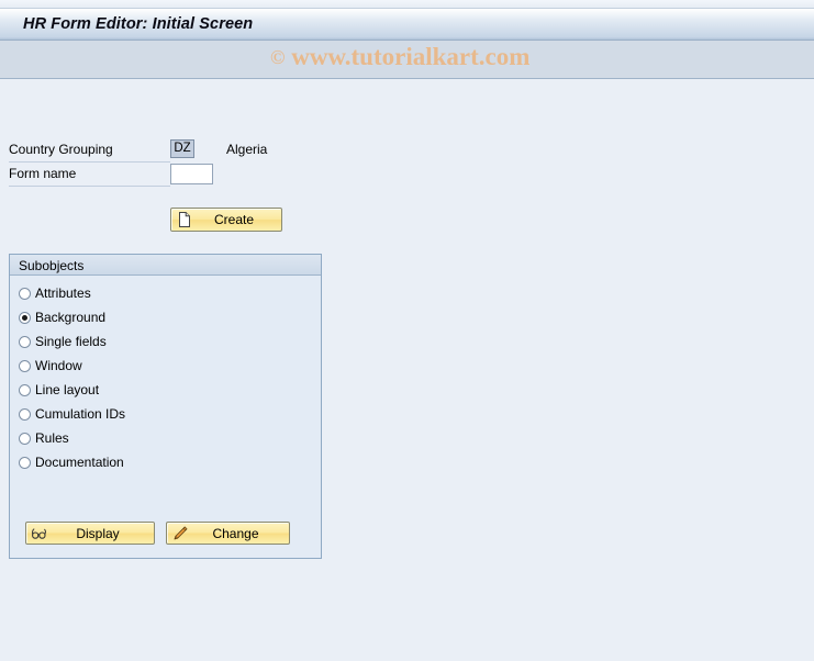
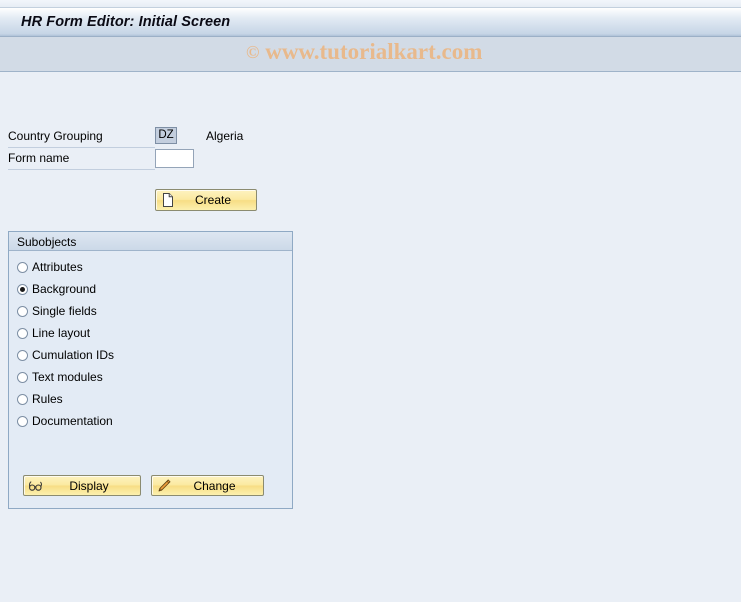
  HR Form Editor: Initial Screen
  © www.tutorialkart.com
  Country Grouping
  DZ
  Algeria
  Form name
  Create
  Subobjects
  Attributes
  Background
  Single fields
- Window
  Line layout
  Cumulation IDs
+ Text modules
  Rules
  Documentation
  Display
  Change
